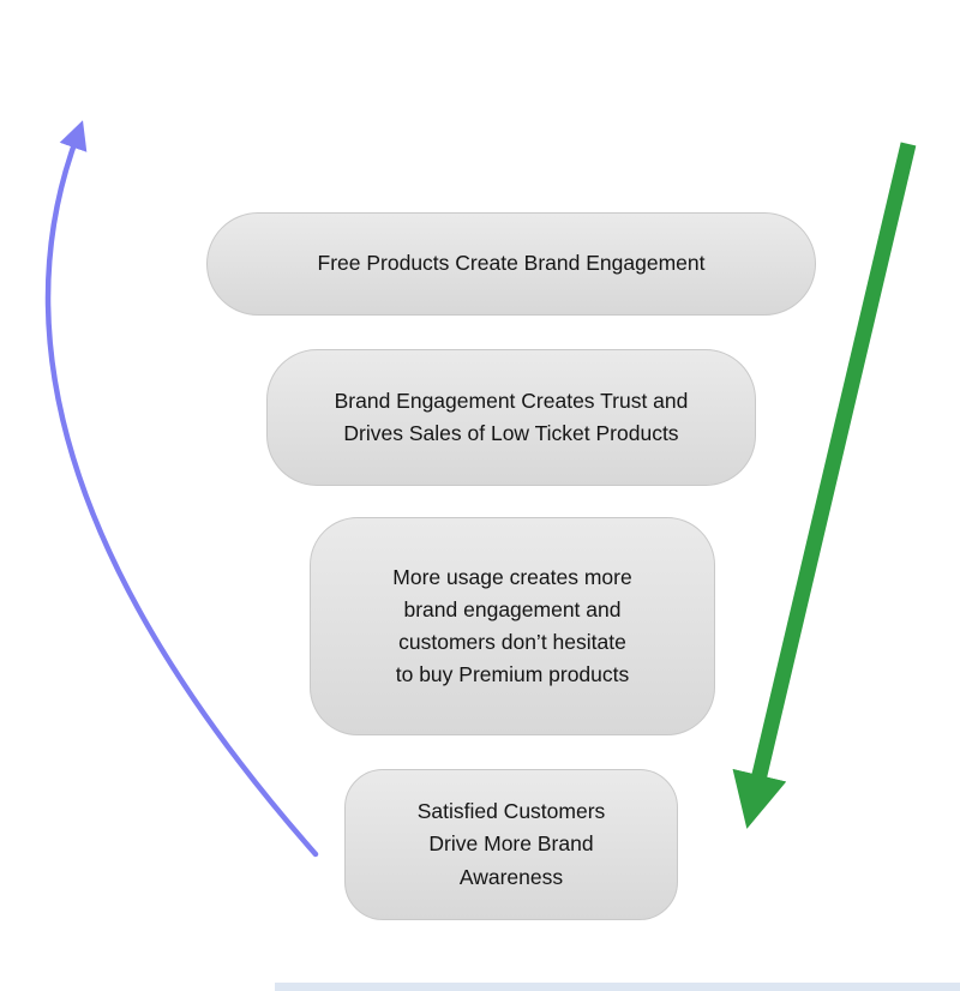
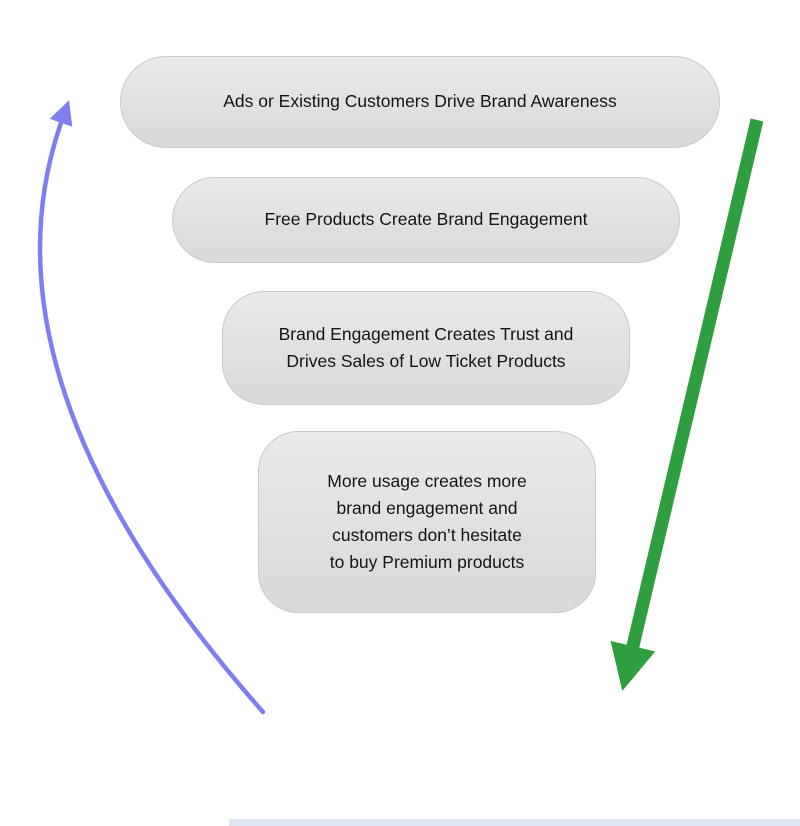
+ Ads or Existing Customers Drive Brand Awareness
  Free Products Create Brand Engagement
  Brand Engagement Creates Trust and
  Drives Sales of Low Ticket Products
  More usage creates more
  brand engagement and
  customers don’t hesitate
  to buy Premium products
- Satisfied Customers
- Drive More Brand
- Awareness
